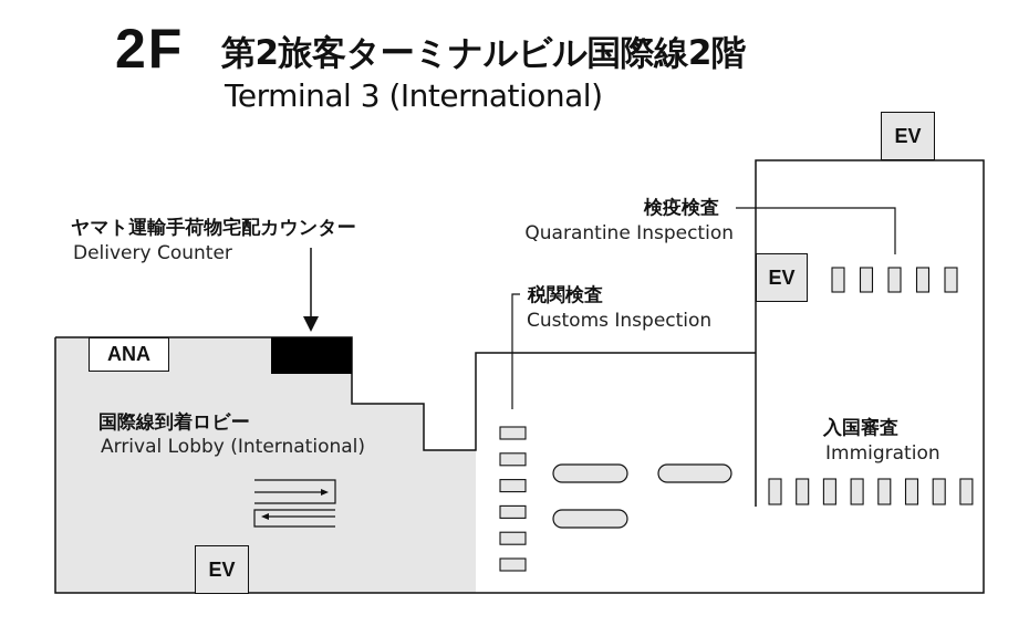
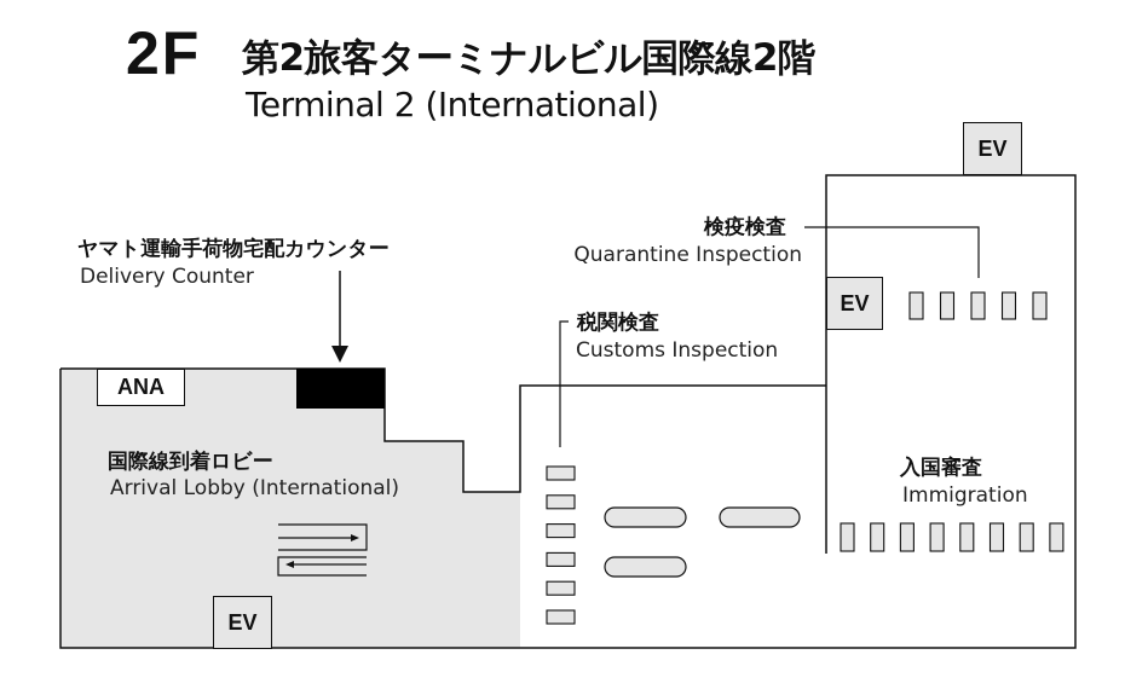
  2F
  第2旅客ターミナルビル国際線2階
- Terminal 3 (International)
+ Terminal 2 (International)
  ANA
  EV
  EV
  EV
  ヤマト運輸手荷物宅配カウンター
  Delivery Counter
  国際線到着ロビー
  Arrival Lobby (International)
  検疫検査
  Quarantine Inspection
  税関検査
  Customs Inspection
  入国審査
  Immigration
